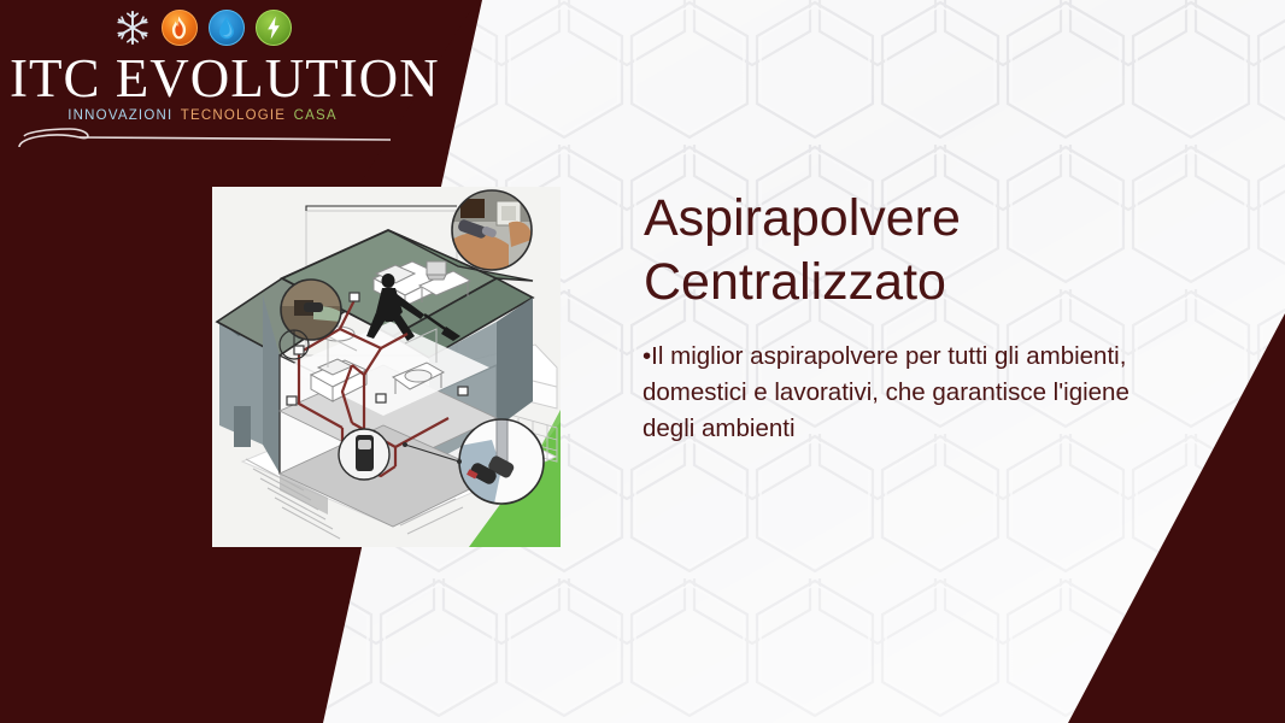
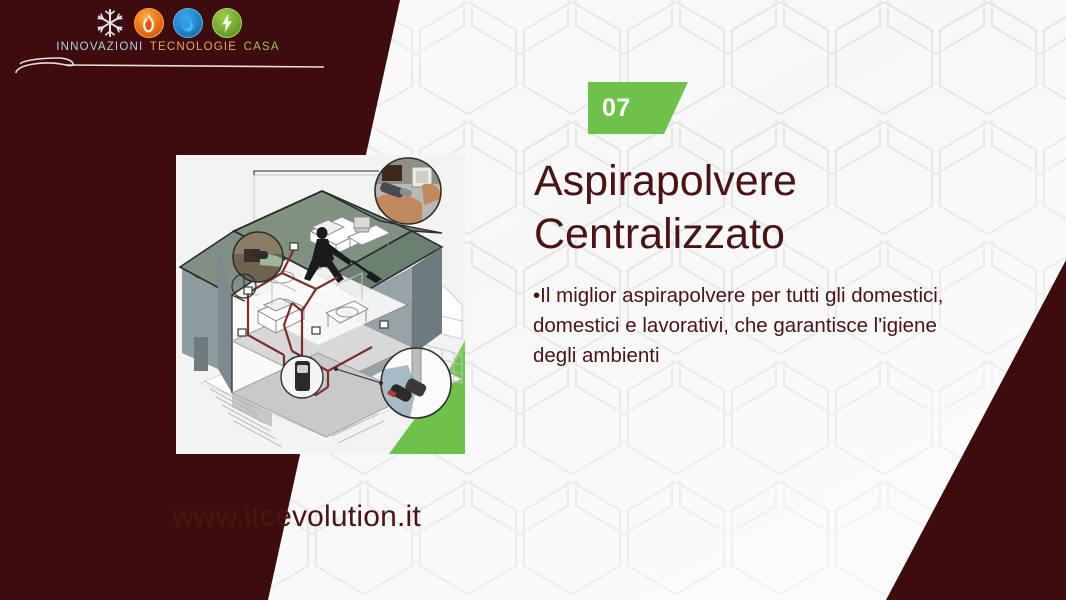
- ITC EVOLUTION
  INNOVAZIONI TECNOLOGIE CASA
+ www.itcevolution.it
+ 07
  Aspirapolvere
  Centralizzato
- •Il miglior aspirapolvere per tutti gli ambienti, domestici e lavorativi, che garantisce l'igiene degli ambienti
+ •Il miglior aspirapolvere per tutti gli domestici, domestici e lavorativi, che garantisce l'igiene degli ambienti
